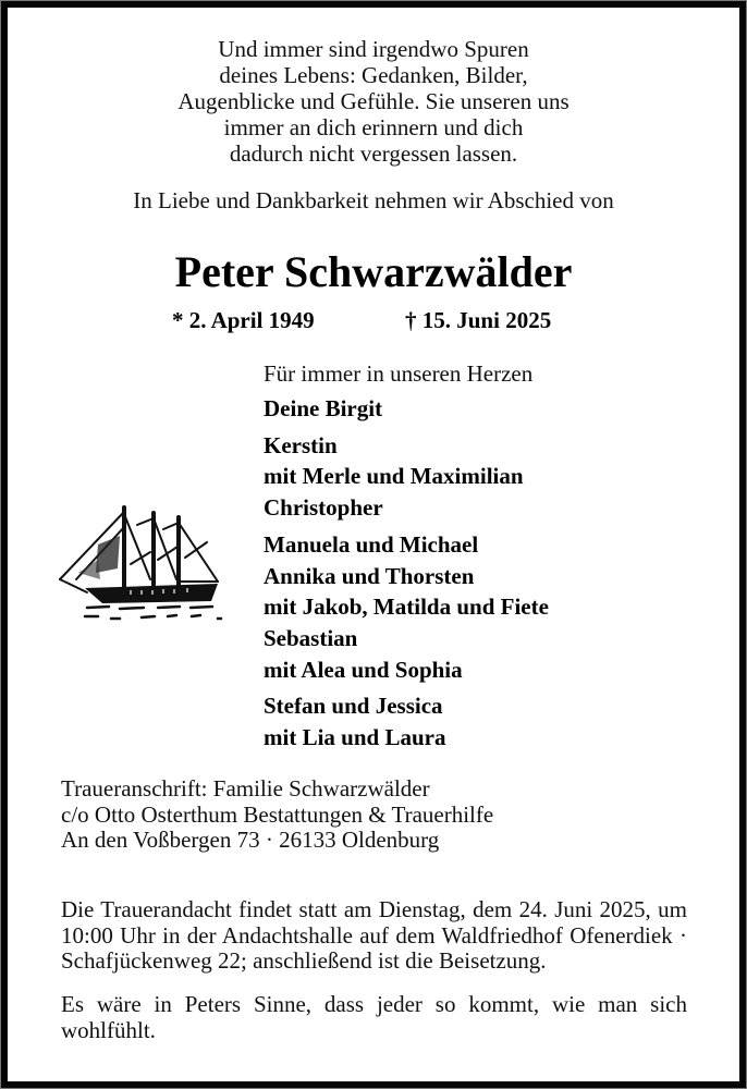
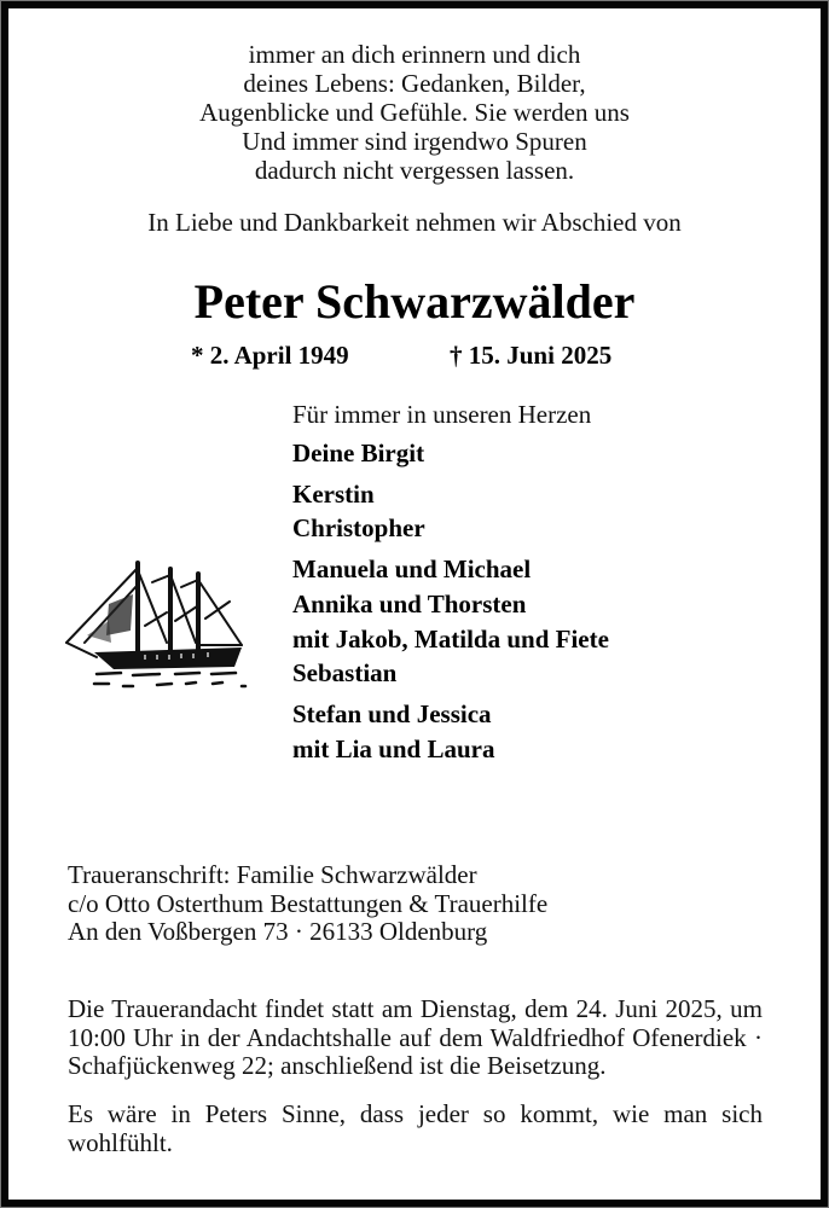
- Und immer sind irgendwo Spuren
+ immer an dich erinnern und dich
  deines Lebens: Gedanken, Bilder,
- Augenblicke und Gefühle. Sie unseren uns
+ Augenblicke und Gefühle. Sie werden uns
- immer an dich erinnern und dich
+ Und immer sind irgendwo Spuren
  dadurch nicht vergessen lassen.
  In Liebe und Dankbarkeit nehmen wir Abschied von
  Peter Schwarzwälder
  * 2. April 1949
  † 15. Juni 2025
  Für immer in unseren Herzen
  Deine Birgit
  Kerstin
- mit Merle und Maximilian
  Christopher
  Manuela und Michael
  Annika und Thorsten
  mit Jakob, Matilda und Fiete
  Sebastian
- mit Alea und Sophia
  Stefan und Jessica
  mit Lia und Laura
  Traueranschrift: Familie Schwarzwälder
  c/o Otto Osterthum Bestattungen & Trauerhilfe
  An den Voßbergen 73 · 26133 Oldenburg
  Die Trauerandacht findet statt am Dienstag, dem 24. Juni 2025, um 10:00 Uhr in der Andachtshalle auf dem Waldfriedhof Ofenerdiek · Schafjückenweg 22; anschließend ist die Beisetzung.
  Es wäre in Peters Sinne, dass jeder so kommt, wie man sich wohlfühlt.
